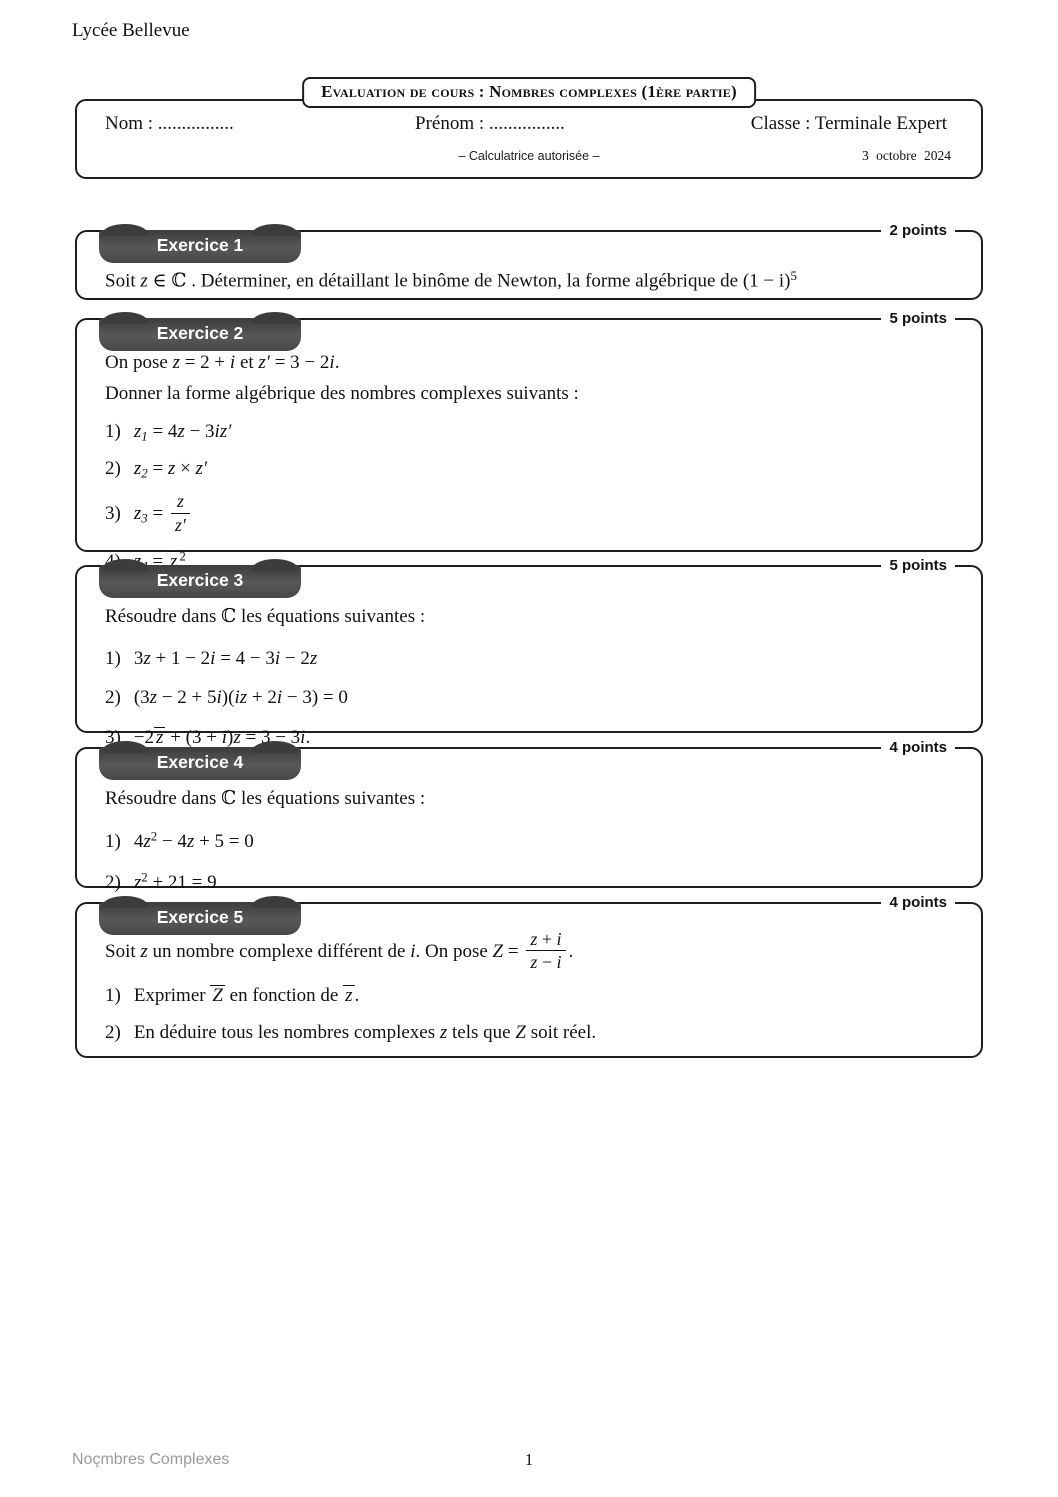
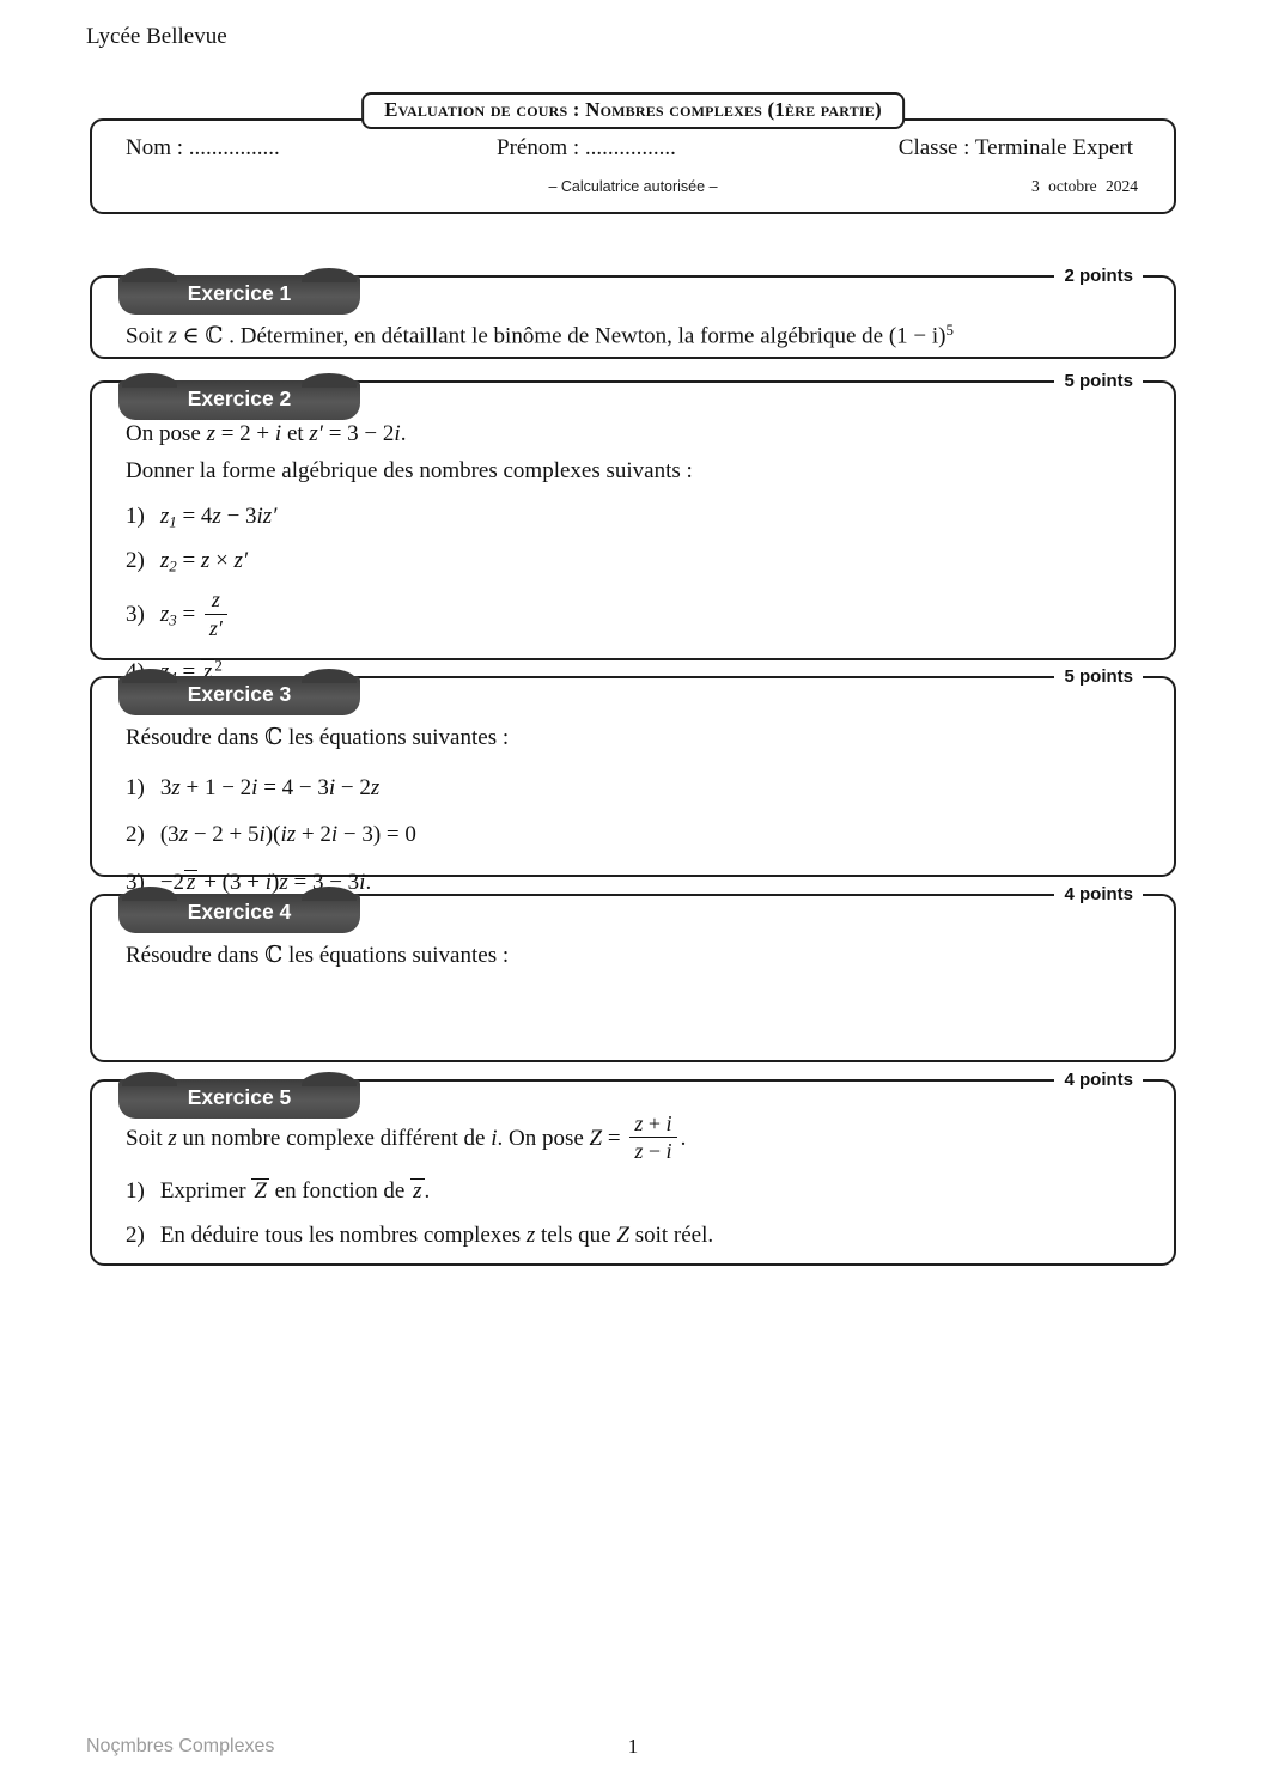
  Lycée Bellevue
  Evaluation de cours : Nombres complexes (1ère partie)
  Nom : ................
  Prénom : ................
  Classe : Terminale Expert
  – Calculatrice autorisée –
  3 octobre 2024
  Exercice 1
  2 points
  Soit z ∈ ℂ . Déterminer, en détaillant le binôme de Newton, la forme algébrique de (1 − i)5
  Exercice 2
  5 points
  On pose z = 2 + i et z′ = 3 − 2i.
  Donner la forme algébrique des nombres complexes suivants :
  1) z1 = 4z − 3iz′
  2) z2 = z × z′
  3) z3 =
  z
  z′
  Exercice 3
  5 points
  Résoudre dans ℂ les équations suivantes :
  1) 3z + 1 − 2i = 4 − 3i − 2z
  2) (3z − 2 + 5i)(iz + 2i − 3) = 0
  3) −2z + (3 + i)z = 3 − 3i.
  Exercice 4
  4 points
  Résoudre dans ℂ les équations suivantes :
- 1) 4z2 − 4z + 5 = 0
- 2) z2 + 21 = 9
  Exercice 5
  4 points
  Soit z un nombre complexe différent de i. On pose Z =
  z + i
  z − i
  .
  1) Exprimer Z en fonction de z.
  2) En déduire tous les nombres complexes z tels que Z soit réel.
  Noçmbres Complexes
  1
